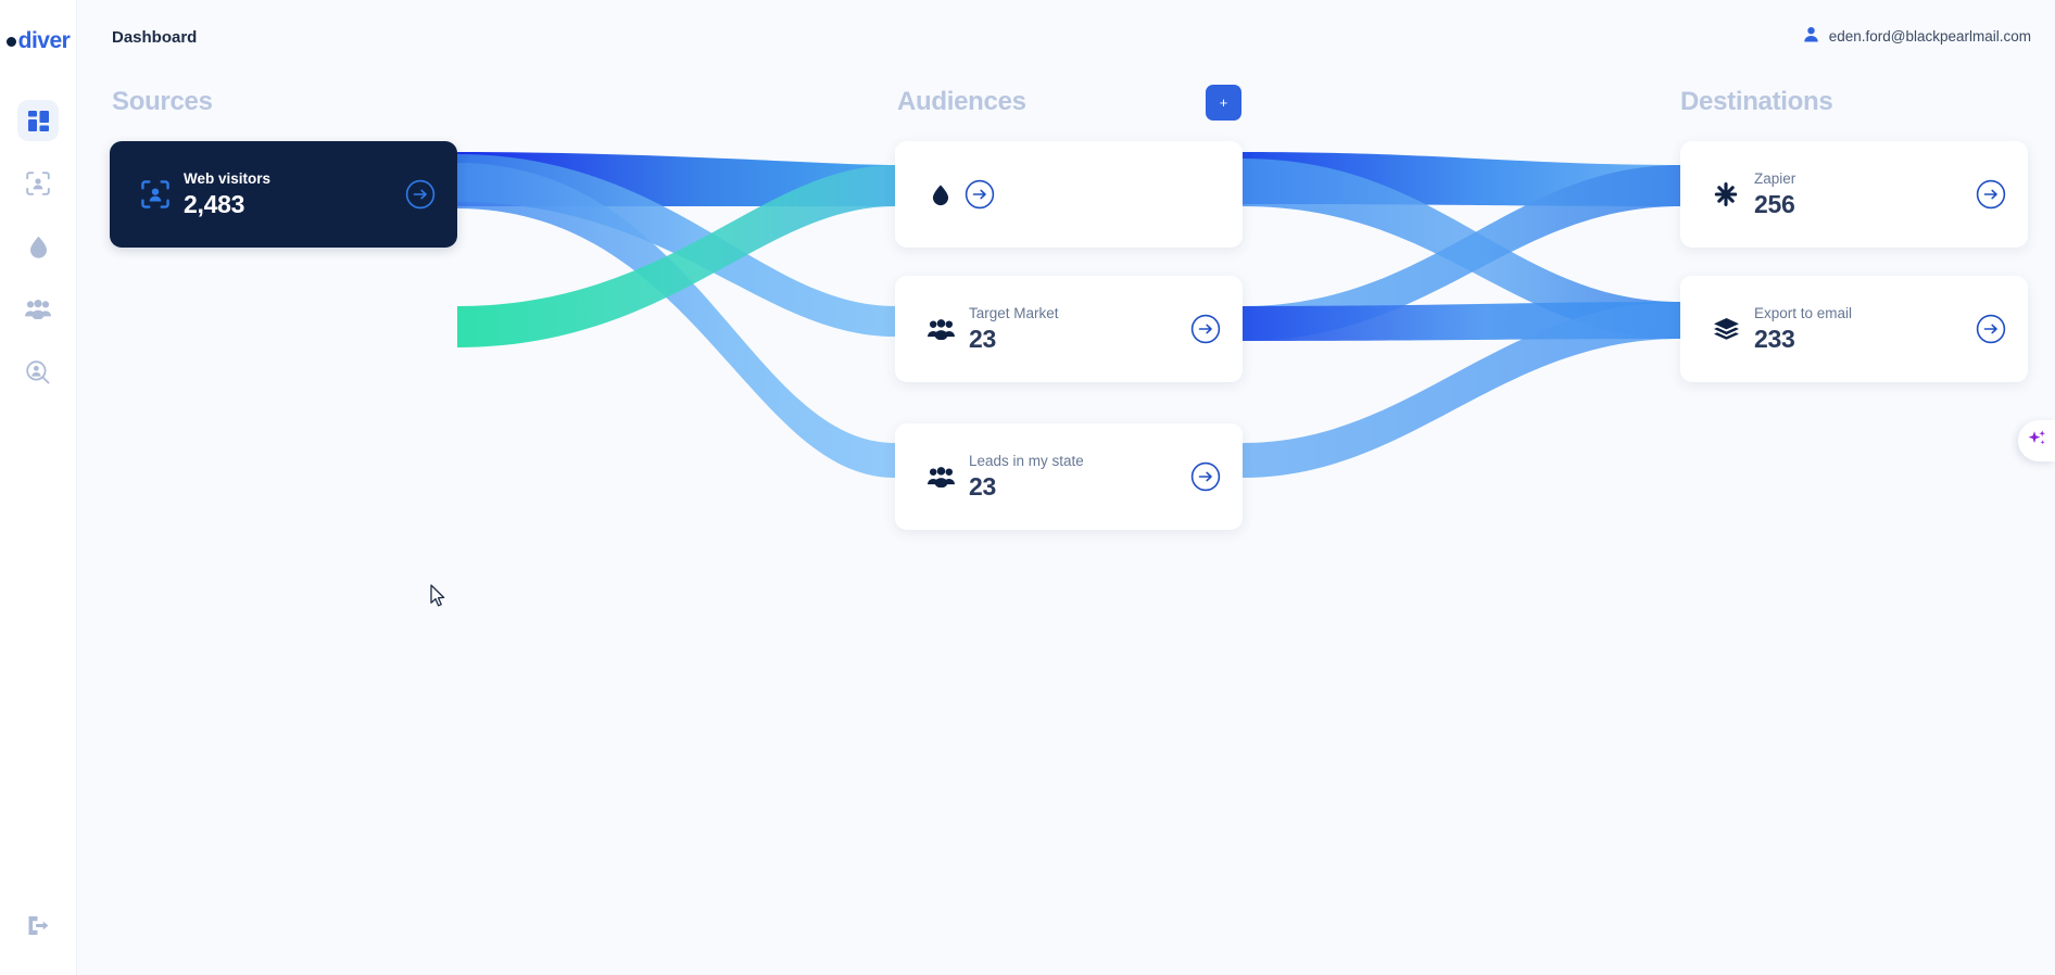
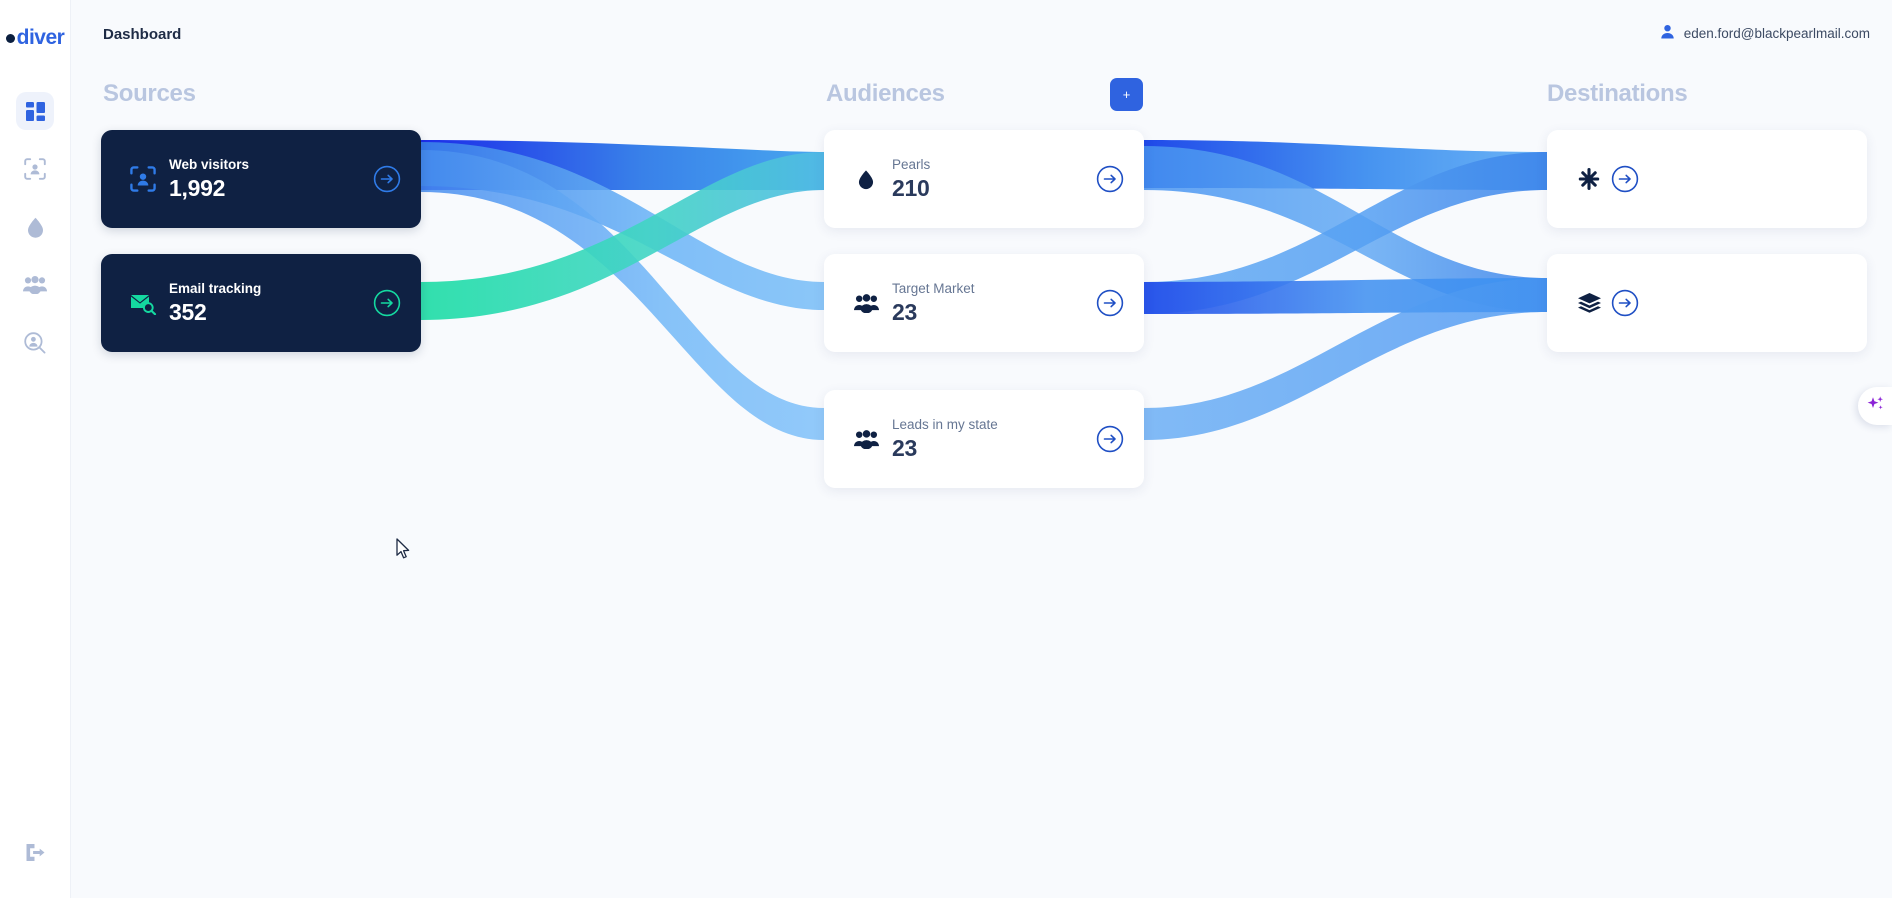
  diver
  Dashboard
  eden.ford@blackpearlmail.com
  Sources
  Audiences
  Destinations
  +
  Web visitors
- 2,483
+ 1,992
+ Email tracking
+ 352
+ Pearls
+ 210
  Target Market
  23
  Leads in my state
  23
- Zapier
- 256
- Export to email
- 233
